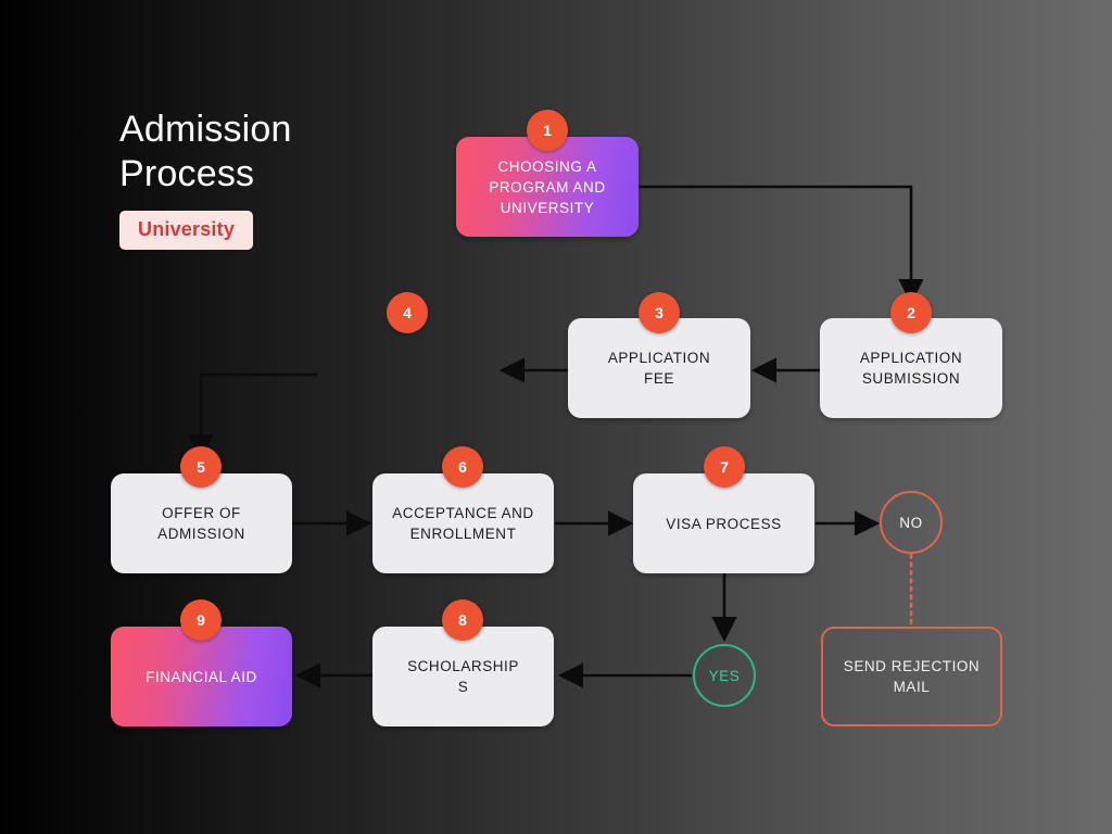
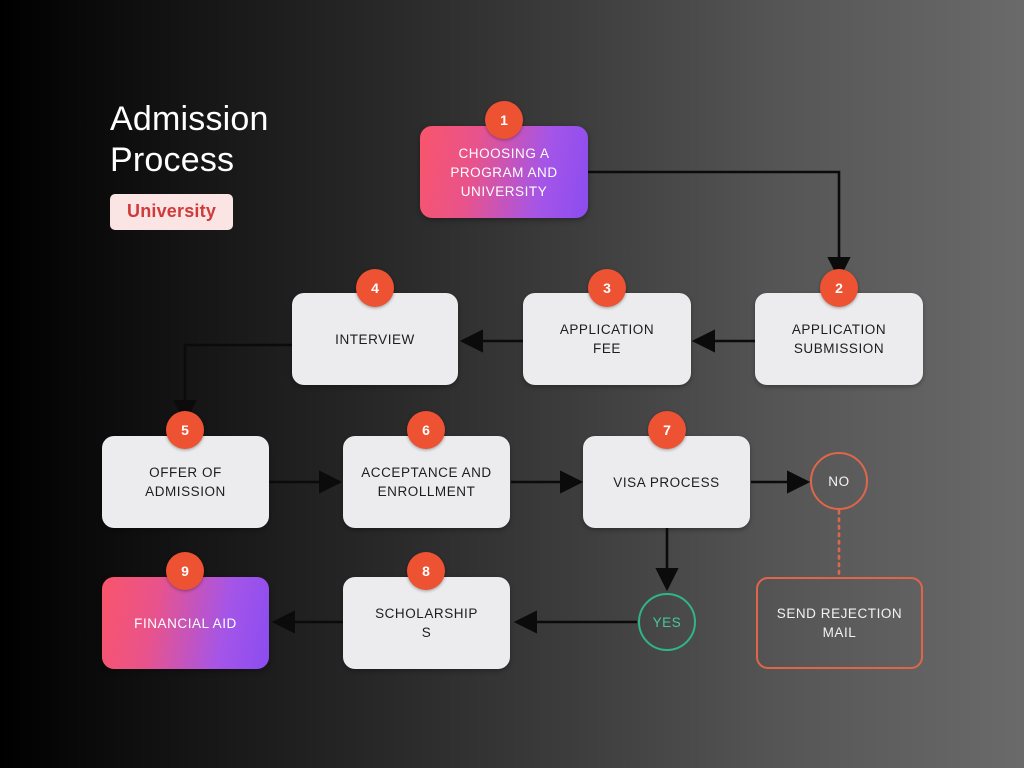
  Admission
  Process
  University
  CHOOSING A
  PROGRAM AND
  UNIVERSITY
  1
  APPLICATION
  SUBMISSION
  2
  APPLICATION
  FEE
  3
+ INTERVIEW
  4
  OFFER OF
  ADMISSION
  5
  ACCEPTANCE AND
  ENROLLMENT
  6
  VISA PROCESS
  7
  SCHOLARSHIP
  S
  8
  FINANCIAL AID
  9
  NO
  YES
  SEND REJECTION
  MAIL
